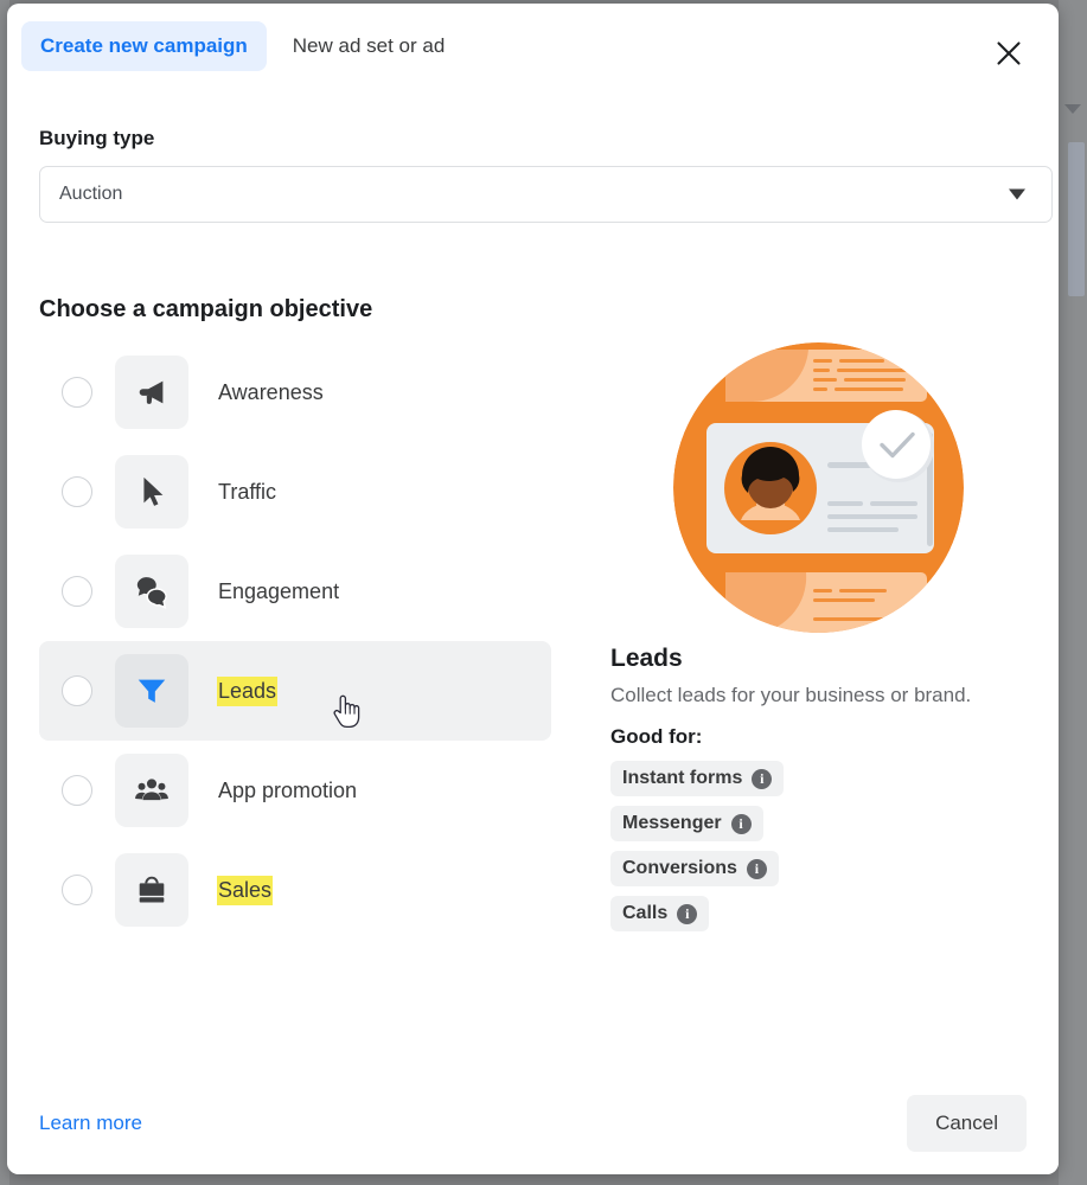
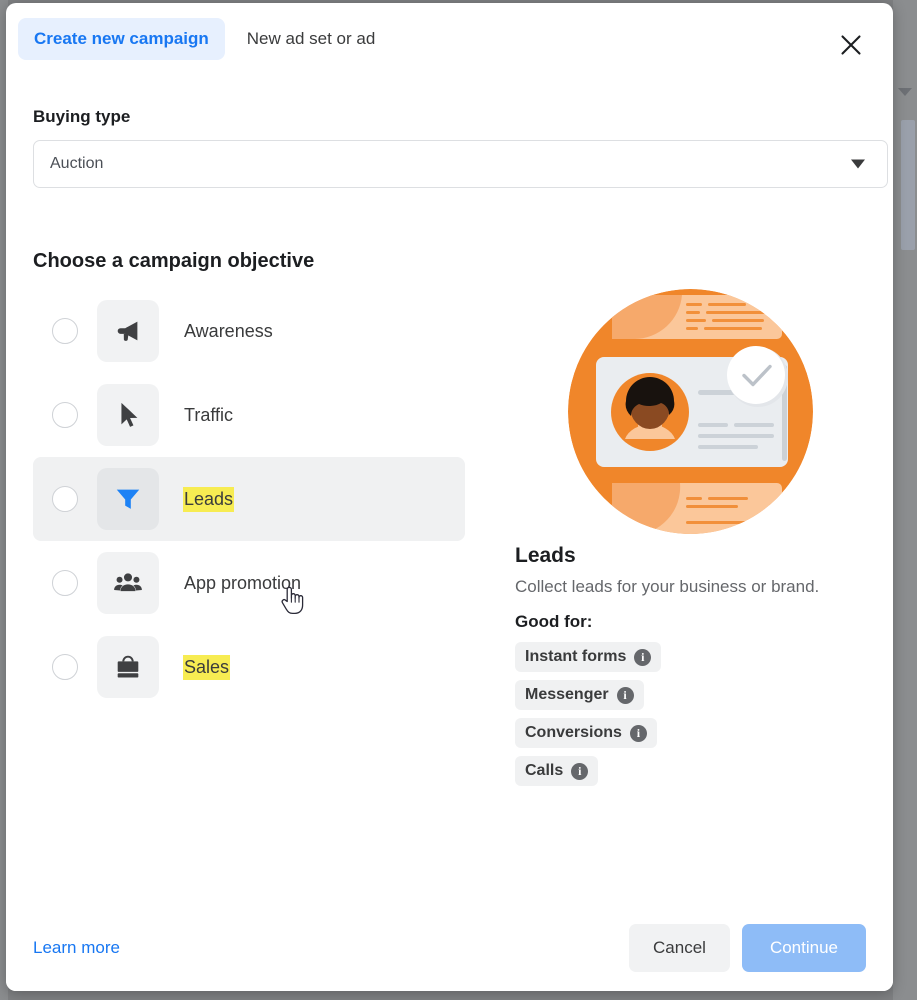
  Create new campaign
  New ad set or ad
  Buying type
  Auction
  Choose a campaign objective
  Awareness
  Traffic
- Engagement
  Leads
  App promotion
  Sales
  Leads
  Collect leads for your business or brand.
  Good for:
  Instant forms
  i
  Messenger
  i
  Conversions
  i
  Calls
  i
  Learn more
  Cancel
+ Continue
